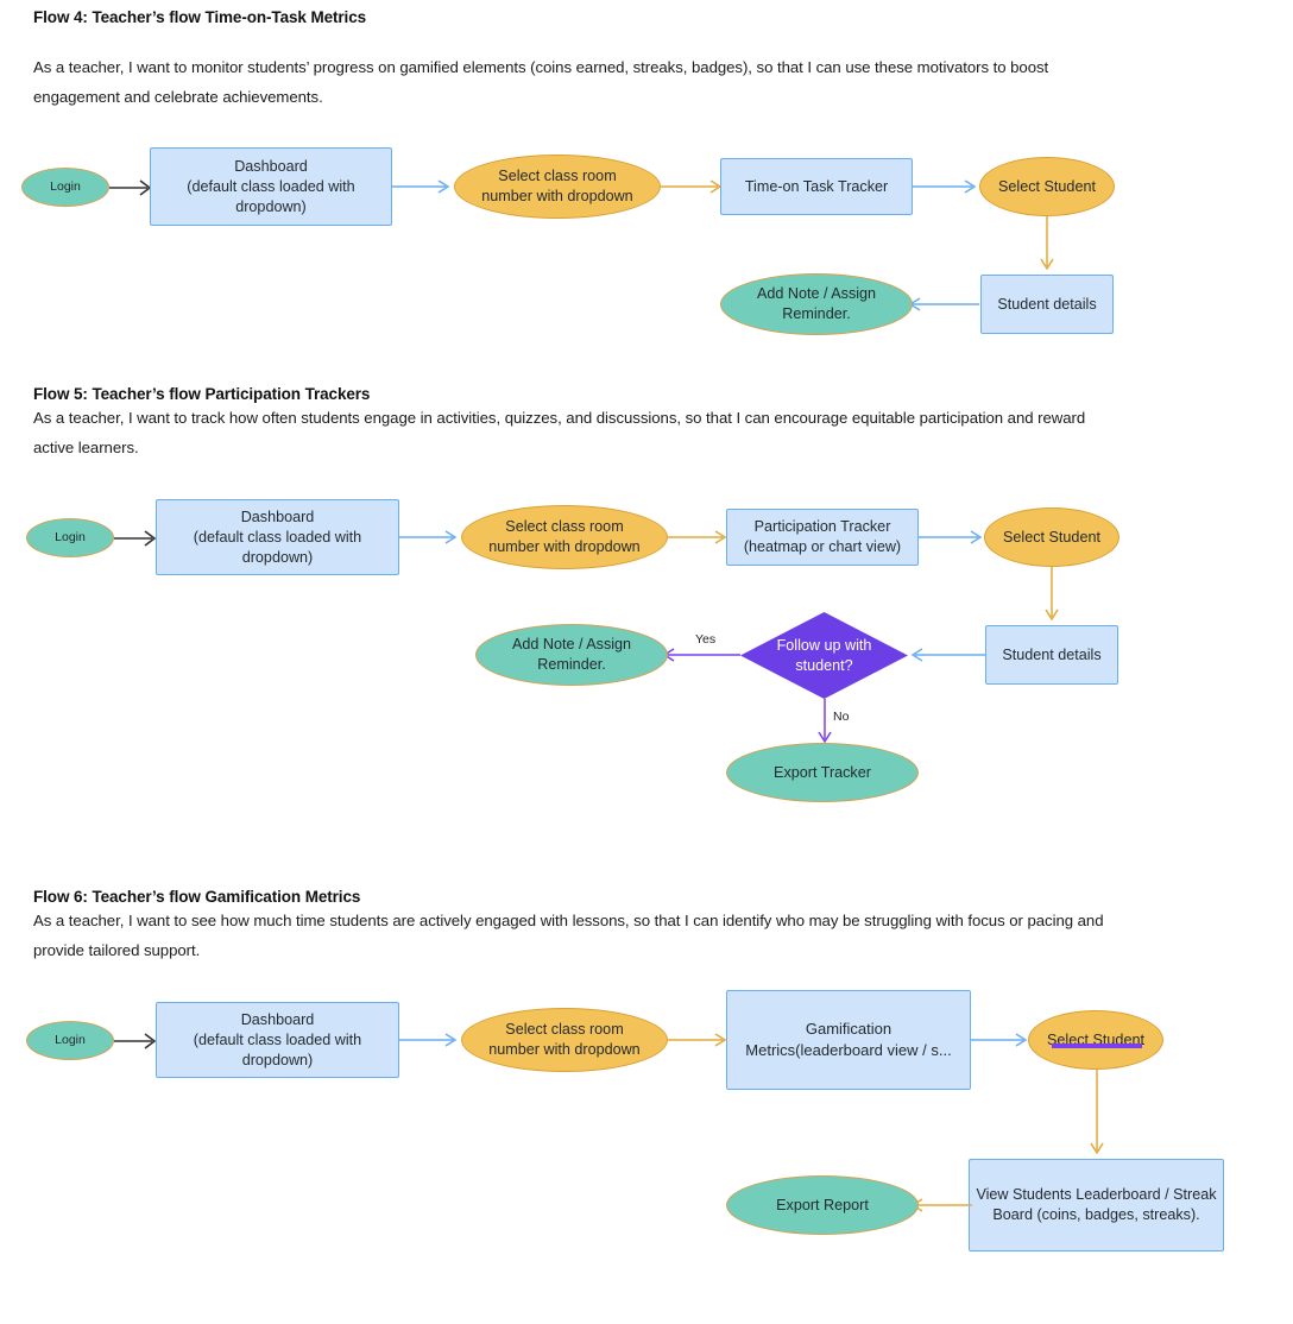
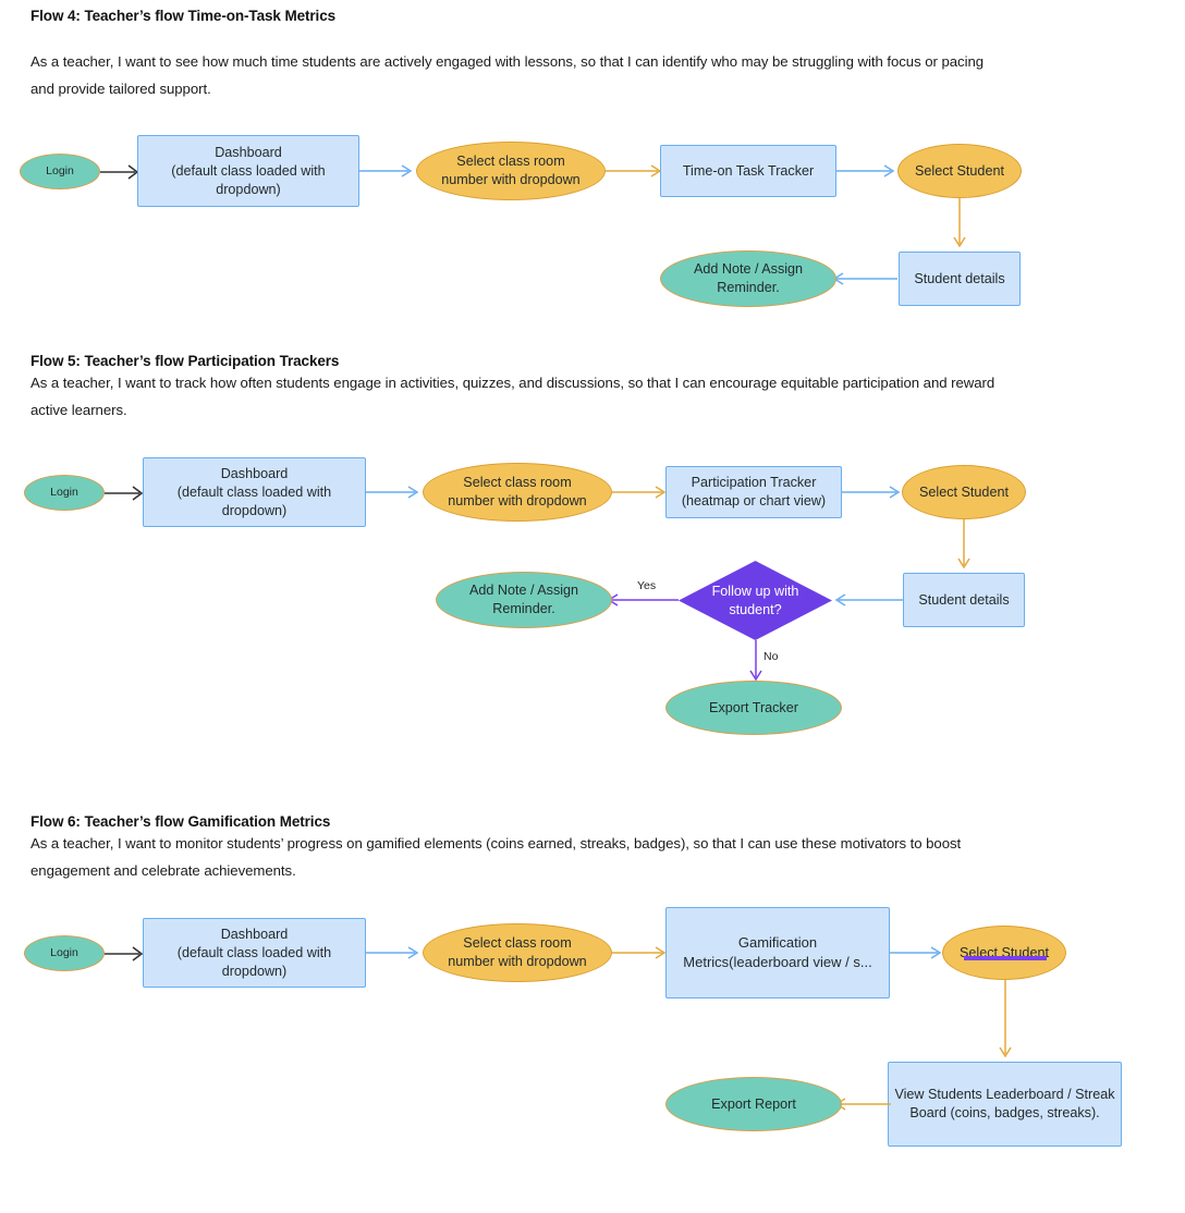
  Flow 4: Teacher’s flow Time-on-Task Metrics
- As a teacher, I want to monitor students’ progress on gamified elements (coins earned, streaks, badges), so that I can use these motivators to boost engagement and celebrate achievements.
+ As a teacher, I want to see how much time students are actively engaged with lessons, so that I can identify who may be struggling with focus or pacing and provide tailored support.
  Login
  Dashboard
  (default class loaded with dropdown)
  Select class room
  number with dropdown
  Time-on Task Tracker
  Select Student
  Student details
  Add Note / Assign
  Reminder.
  Flow 5: Teacher’s flow Participation Trackers
  As a teacher, I want to track how often students engage in activities, quizzes, and discussions, so that I can encourage equitable participation and reward active learners.
  Login
  Dashboard
  (default class loaded with dropdown)
  Select class room
  number with dropdown
  Participation Tracker
  (heatmap or chart view)
  Select Student
  Student details
  Follow up with
  student?
  Yes
  Add Note / Assign
  Reminder.
  No
  Export Tracker
  Flow 6: Teacher’s flow Gamification Metrics
- As a teacher, I want to see how much time students are actively engaged with lessons, so that I can identify who may be struggling with focus or pacing and provide tailored support.
+ As a teacher, I want to monitor students’ progress on gamified elements (coins earned, streaks, badges), so that I can use these motivators to boost engagement and celebrate achievements.
  Login
  Dashboard
  (default class loaded with dropdown)
  Select class room
  number with dropdown
  Gamification
  Metrics(leaderboard view / s...
  Select Student
  View Students Leaderboard / Streak
  Board (coins, badges, streaks).
  Export Report
